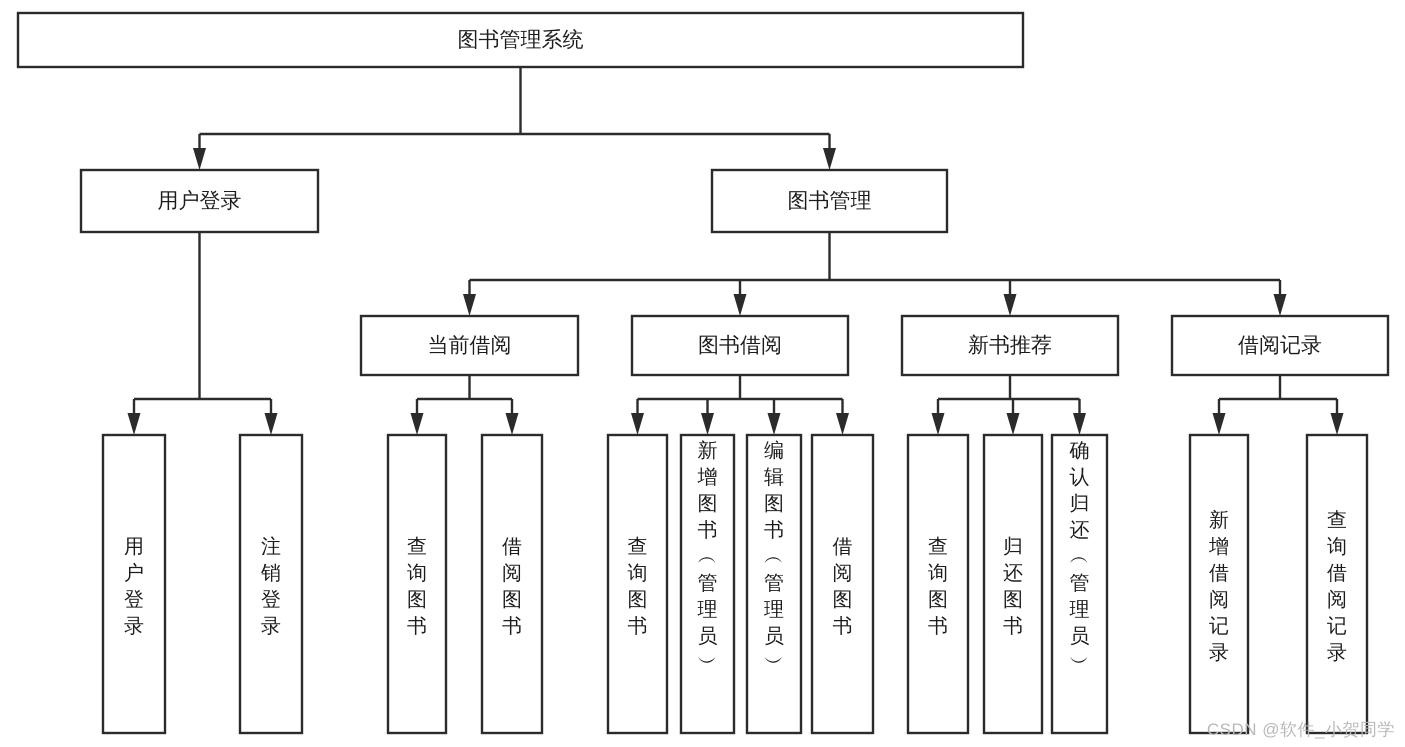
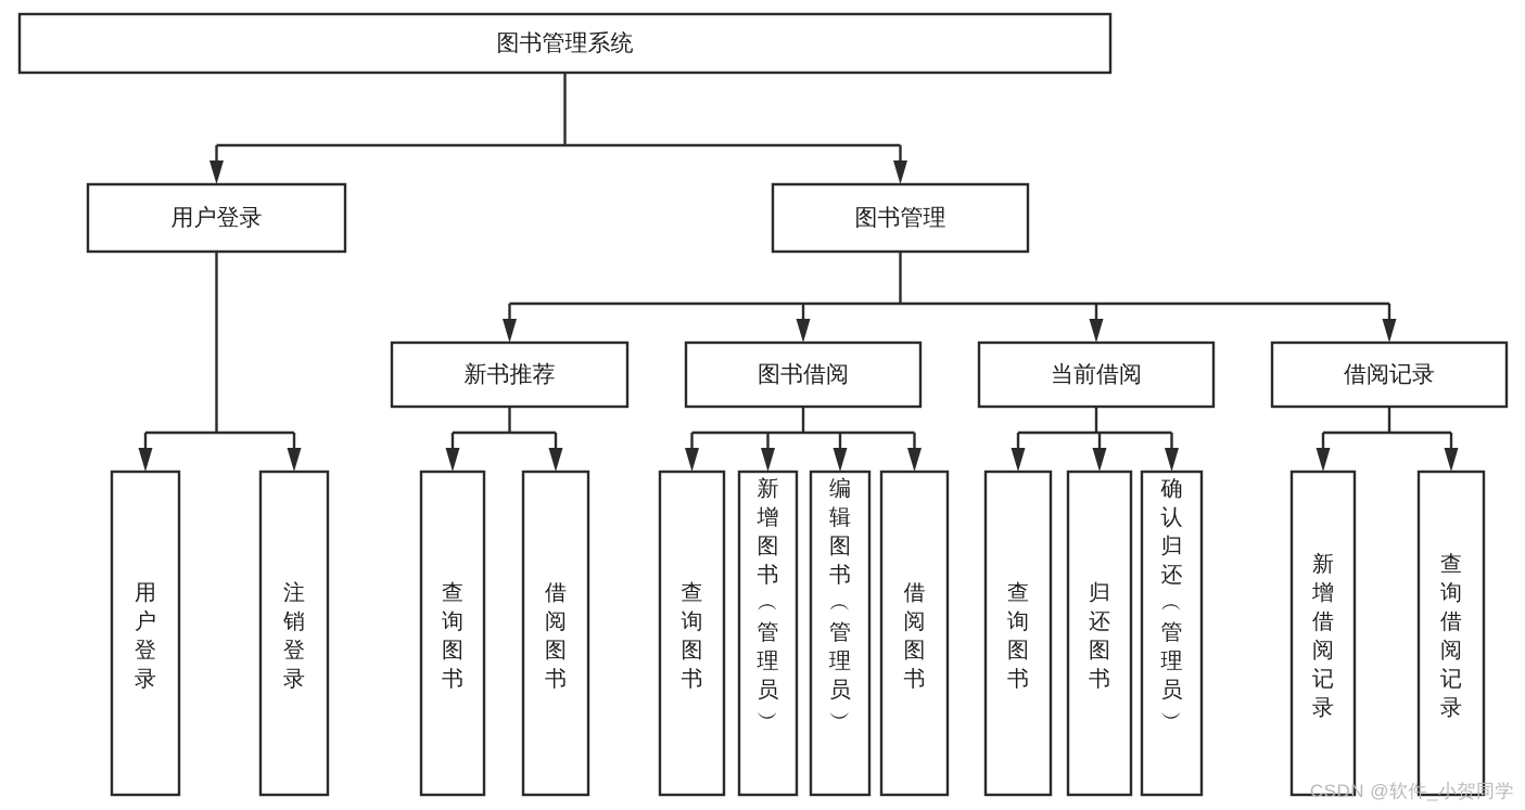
  图书管理系统
  用户登录
  图书管理
- 当前借阅
+ 新书推荐
  图书借阅
- 新书推荐
+ 当前借阅
  借阅记录
  用户登录
  注销登录
  查询图书
  借阅图书
  查询图书
  新增图书 ︵ 管理员 ︶
  编辑图书 ︵ 管理员 ︶
  借阅图书
  查询图书
  归还图书
  确认归还 ︵ 管理员 ︶
  新增借阅记录
  查询借阅记录
  CSDN @软件_小贺同学
